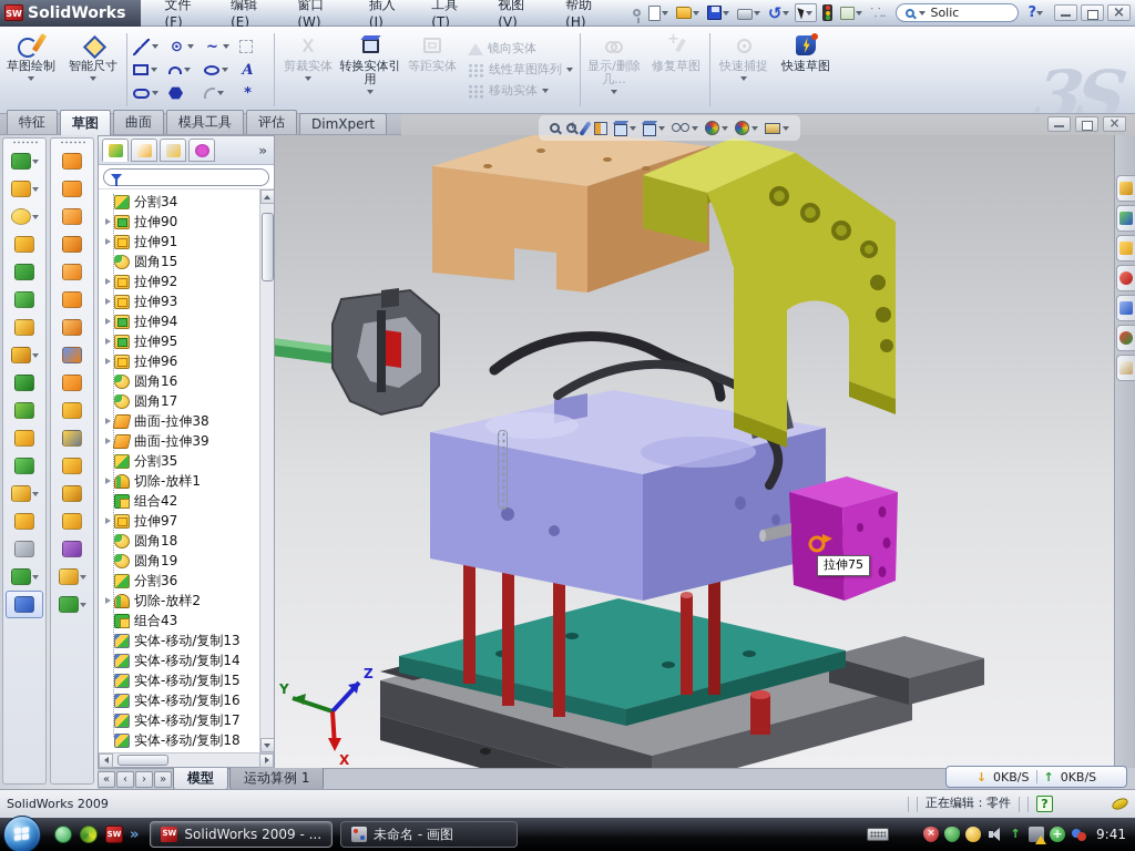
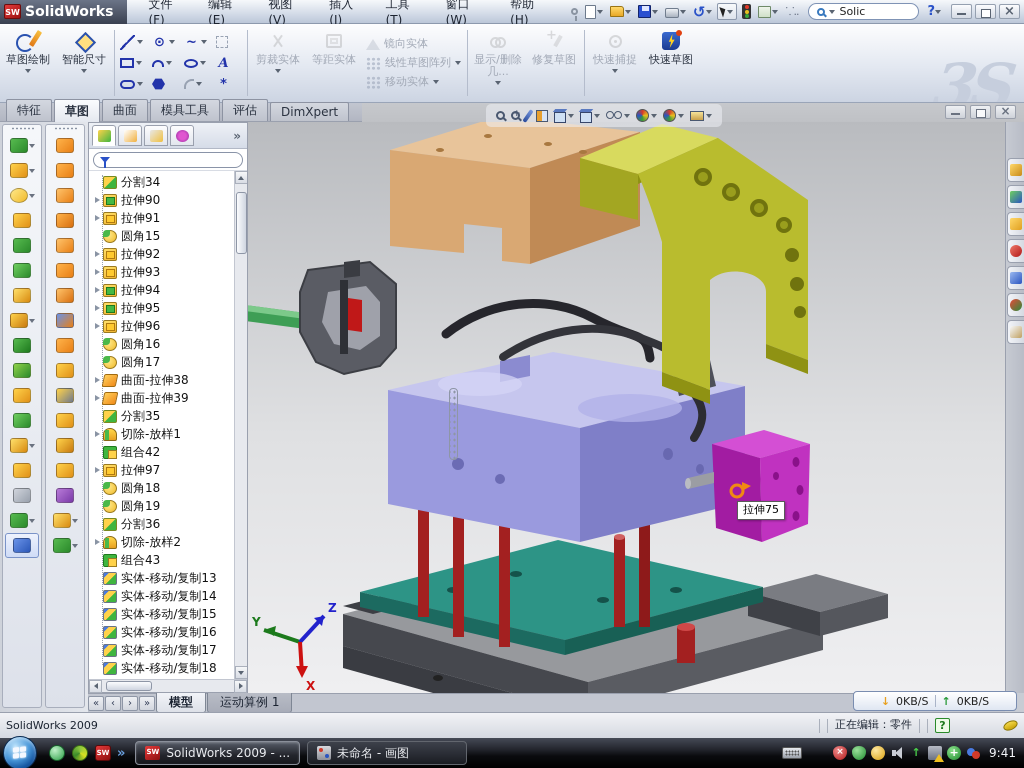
  SW
  SolidWorks
  文件(F)
  编辑(E)
- 窗口(W)
+ 视图(V)
  插入(I)
  工具(T)
- 视图(V)
+ 窗口(W)
  帮助(H)
  ↺
  ⸪..
  Solic
  ?
  草图绘制
  智能尺寸
  ⊙
  ~
  A
  *
  剪裁实体
- 转换实体引用
  等距实体
  镜向实体
  线性草图阵列
  移动实体
  显示/删除几...
  修复草图
  快速捕捉
  快速草图
  特征
  草图
  曲面
  模具工具
  评估
  DimXpert
  »
  分割34
  拉伸90
  拉伸91
  圆角15
  拉伸92
  拉伸93
  拉伸94
  拉伸95
  拉伸96
  圆角16
  圆角17
  曲面-拉伸38
  曲面-拉伸39
  分割35
  切除-放样1
  组合42
  拉伸97
  圆角18
  圆角19
  分割36
  切除-放样2
  组合43
  实体-移动/复制13
  实体-移动/复制14
  实体-移动/复制15
  实体-移动/复制16
  实体-移动/复制17
  实体-移动/复制18
  Y
  Z
  X
  拉伸75
  «
  ‹
  ›
  »
  模型
  运动算例 1
  ↓
  0KB/S
  ↑
  0KB/S
  SolidWorks 2009
  正在编辑：零件
  ?
  SW
  »
  SW
  SolidWorks 2009 - ...
  未命名 - 画图
  ×
  ↑
  +
  9:41
